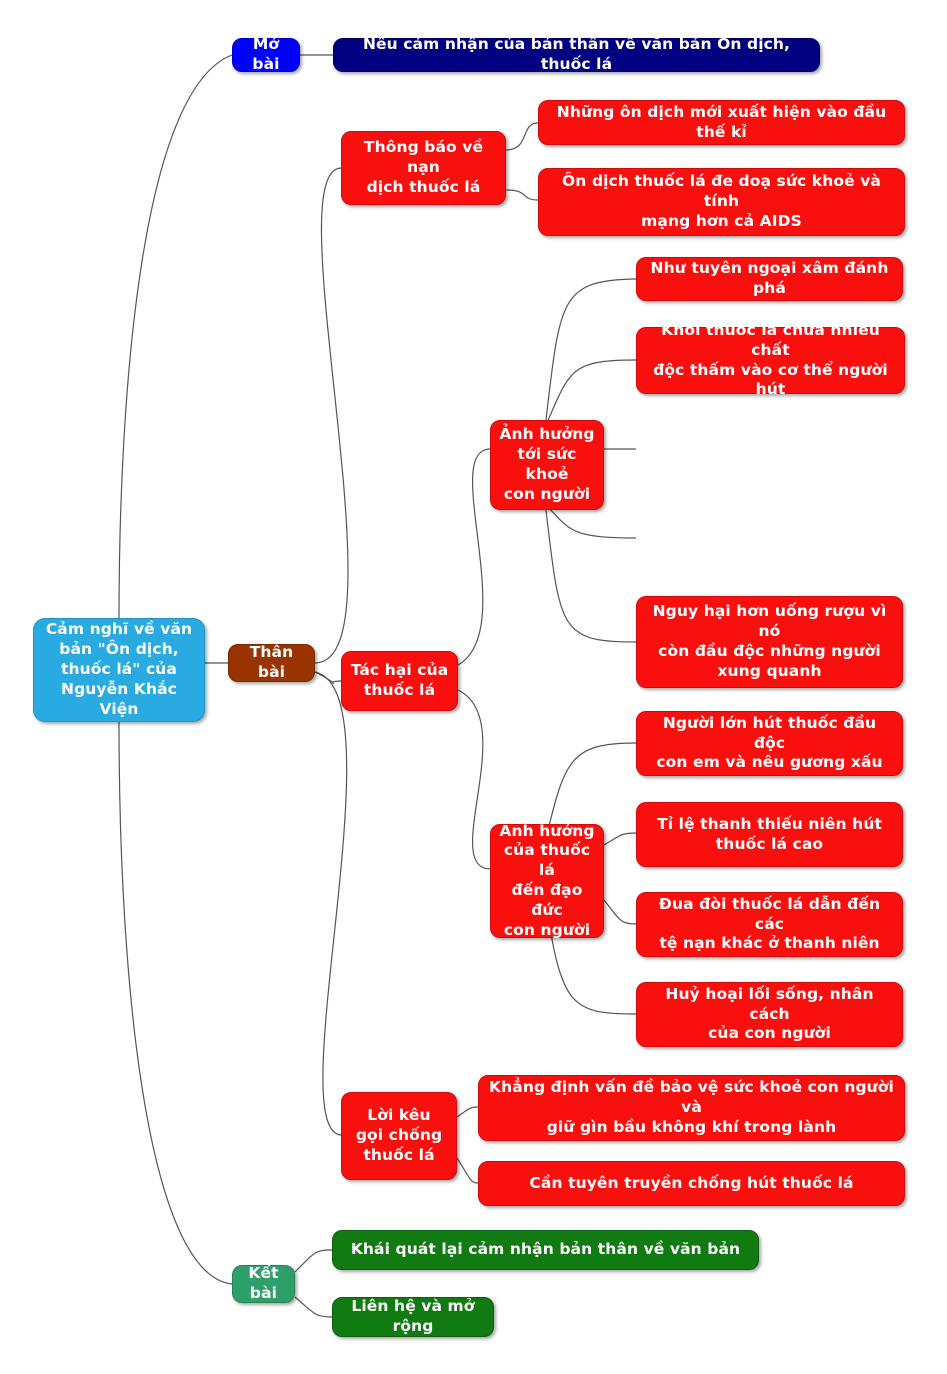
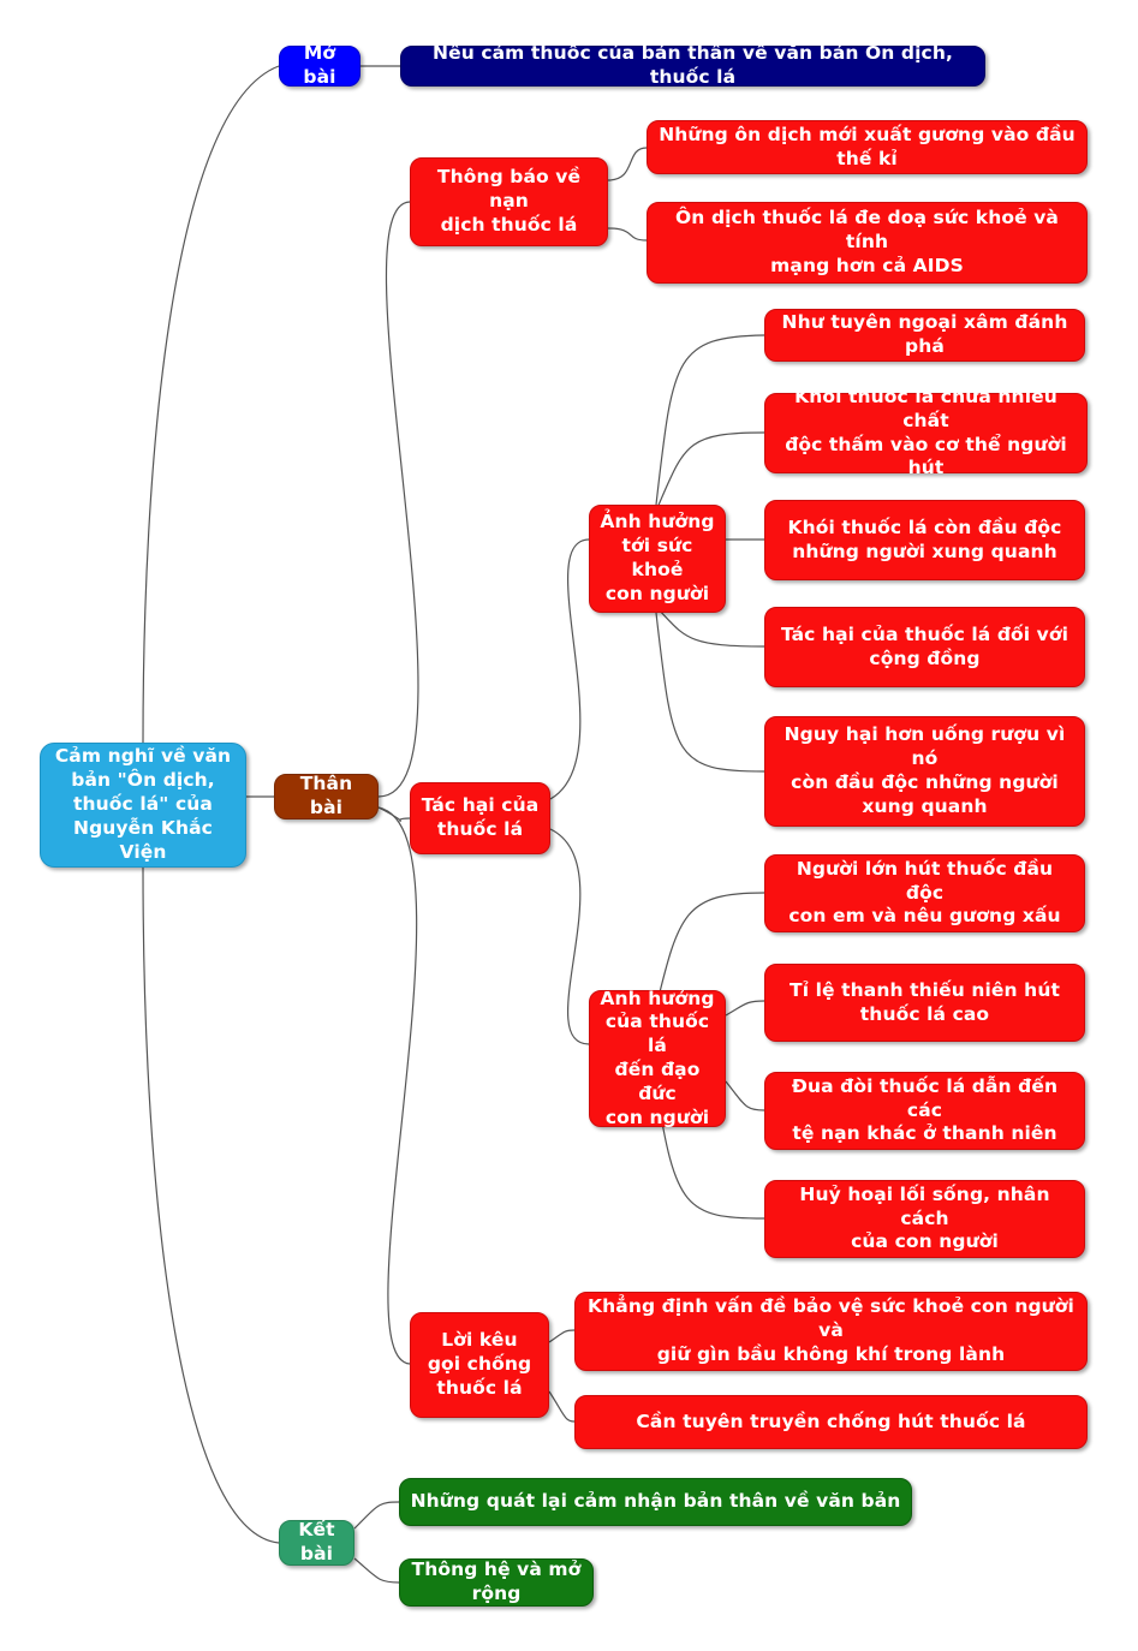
  Cảm nghĩ về văn
  bản "Ôn dịch,
  thuốc lá" của
  Nguyễn Khắc Viện
  Mở bài
- Nêu cảm nhận của bản thân về văn bản Ôn dịch, thuốc lá
+ Nêu cảm thuốc của bản thân về văn bản Ôn dịch, thuốc lá
  Thân bài
  Thông báo về nạn
  dịch thuốc lá
- Những ôn dịch mới xuất hiện vào đầu thế kỉ
+ Những ôn dịch mới xuất gương vào đầu thế kỉ
  Ôn dịch thuốc lá đe doạ sức khoẻ và tính
  mạng hơn cả AIDS
  Tác hại của
  thuốc lá
  Ảnh hưởng
  tới sức khoẻ
  con người
  Như tuyên ngoại xâm đánh phá
  Khói thuốc lá chứa nhiều chất
  độc thấm vào cơ thể người hút
+ Khói thuốc lá còn đầu độc
+ những người xung quanh
+ Tác hại của thuốc lá đối với
+ cộng đồng
  Nguy hại hơn uống rượu vì nó
  còn đầu độc những người
  xung quanh
  Ảnh hưởng
  của thuốc lá
  đến đạo đức
  con người
  Người lớn hút thuốc đầu độc
  con em và nêu gương xấu
  Tỉ lệ thanh thiếu niên hút
  thuốc lá cao
  Đua đòi thuốc lá dẫn đến các
  tệ nạn khác ở thanh niên
  Huỷ hoại lối sống, nhân cách
  của con người
  Lời kêu
  gọi chống
  thuốc lá
  Khẳng định vấn đề bảo vệ sức khoẻ con người và
  giữ gìn bầu không khí trong lành
  Cần tuyên truyền chống hút thuốc lá
  Kết bài
- Khái quát lại cảm nhận bản thân về văn bản
+ Những quát lại cảm nhận bản thân về văn bản
- Liên hệ và mở rộng
+ Thông hệ và mở rộng
